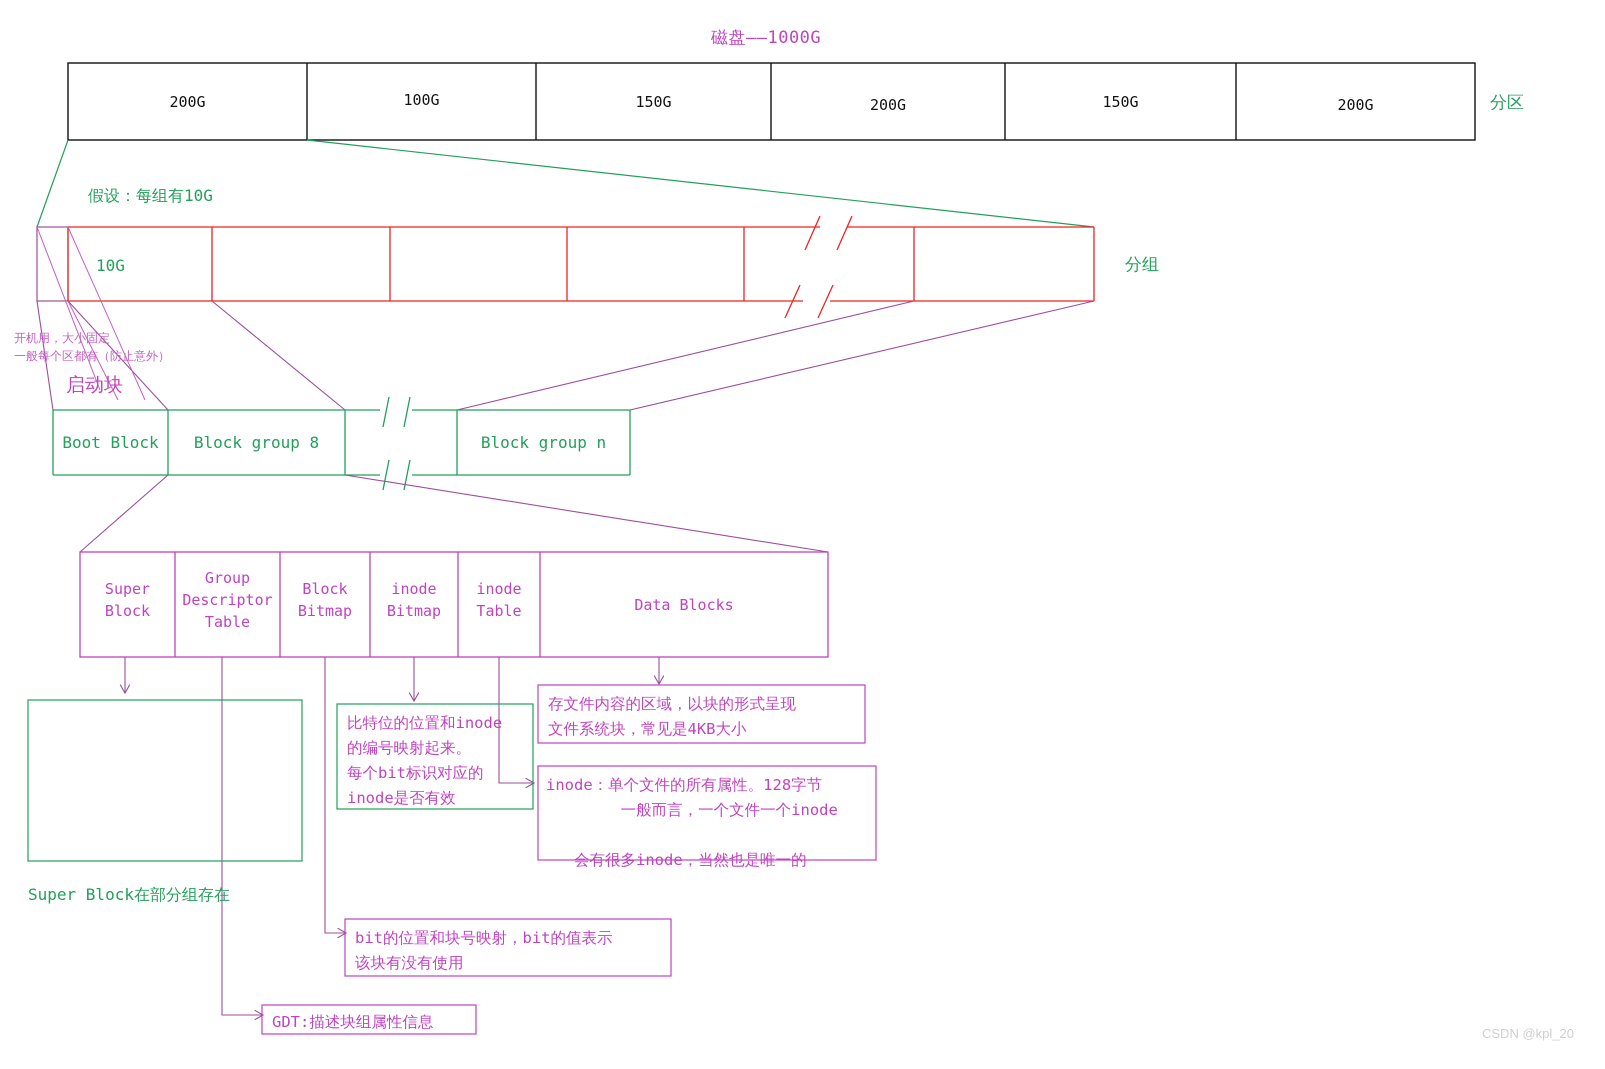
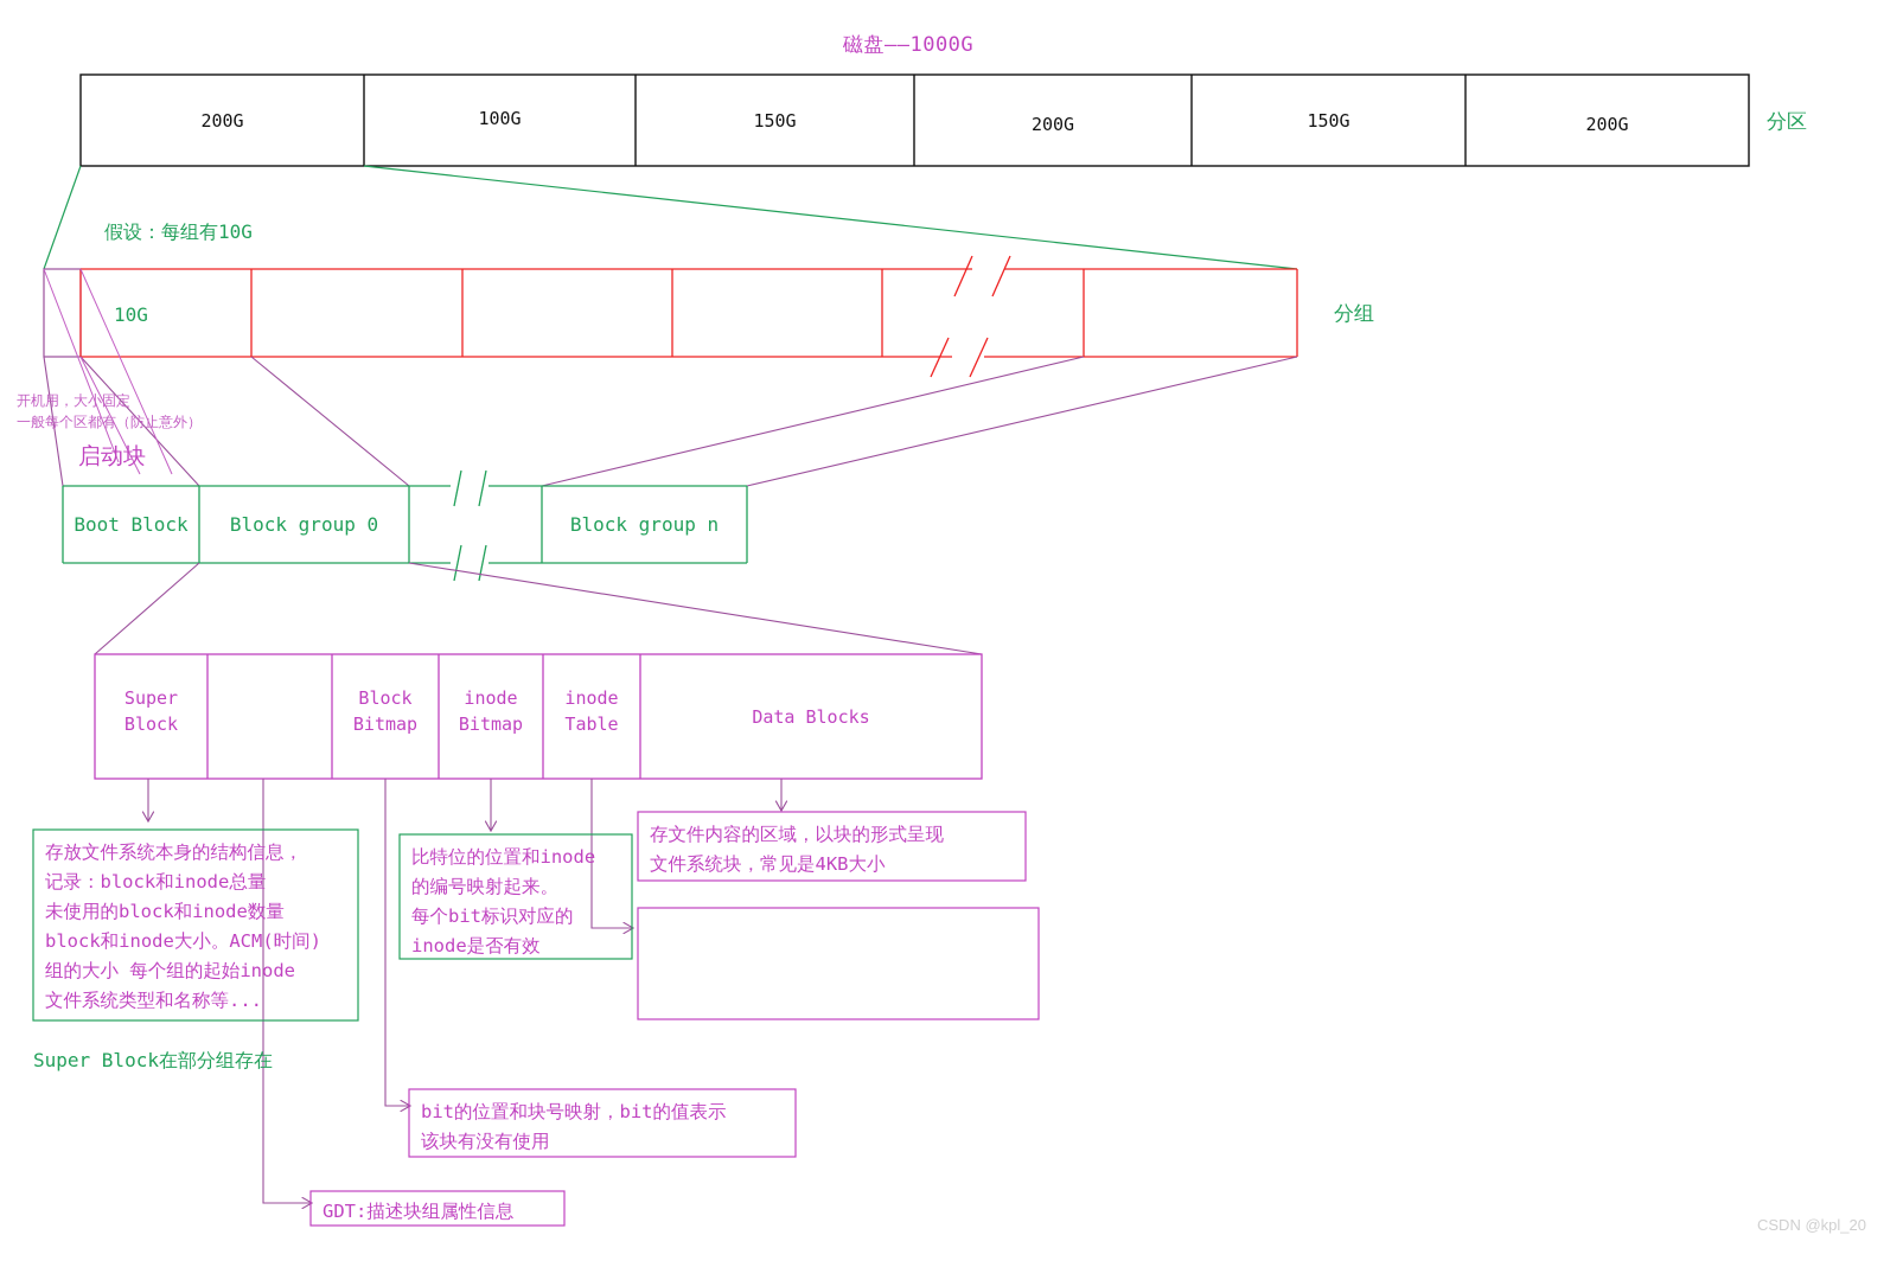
  磁盘——1000G
  200G
  100G
  150G
  200G
  150G
  200G
  分区
  假设：每组有10G
  10G
  分组
  开机用，大小固定
  一般每个区都有（防止意外）
  启动块
  Boot Block
- Block group 8
+ Block group 0
  Block group n
  Super Block
- Group Descriptor Table
  Block Bitmap
  inode Bitmap
  inode Table
  Data Blocks
+ 存放文件系统本身的结构信息，
+ 记录：block和inode总量
+ 未使用的block和inode数量
+ block和inode大小。ACM(时间)
+ 组的大小 每个组的起始inode
+ 文件系统类型和名称等...
  Super Block在部分组存在
  比特位的位置和inode
  的编号映射起来。
  每个bit标识对应的
  inode是否有效
  存文件内容的区域，以块的形式呈现
  文件系统块，常见是4KB大小
- inode：单个文件的所有属性。128字节
- 一般而言，一个文件一个inode
- 会有很多inode，当然也是唯一的
  bit的位置和块号映射，bit的值表示
  该块有没有使用
  GDT:描述块组属性信息
  CSDN @kpl_20
